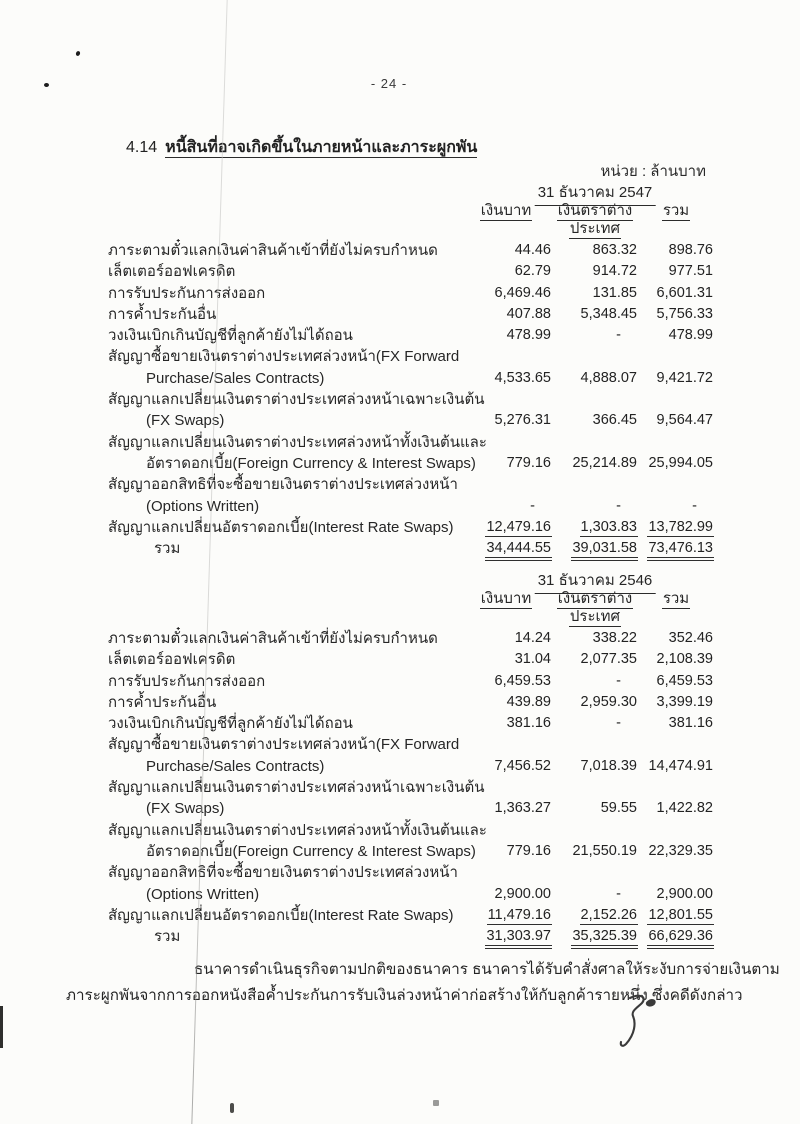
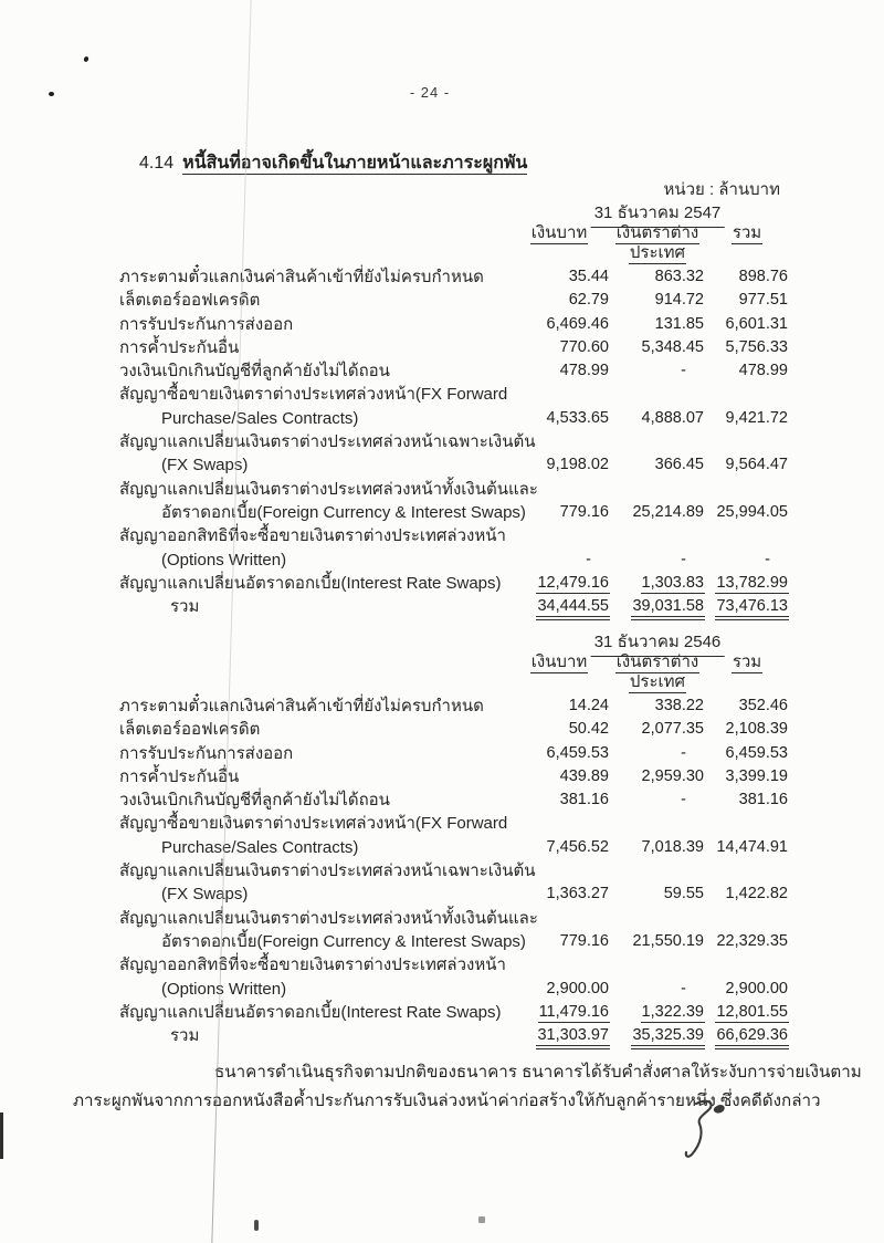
  - 24 -
  4.14 หนี้สินที่อาจเกิดขึ้นในภายหน้าและภาระผูกพัน
  หน่วย : ล้านบาท
  31 ธันวาคม 2547
  เงินบาท
  เงินตราต่าง
  รวม
  ประเทศ
  ภาระตามตั๋วแลกเงินค่าสินค้าเข้าที่ยังไม่ครบกำหนด
- 44.46
+ 35.44
  863.32
  898.76
  เล็ตเตอร์ออฟเครดิต
  62.79
  914.72
  977.51
  การรับประกันการส่งออก
  6,469.46
  131.85
  6,601.31
  การค้ำประกันอื่น
- 407.88
+ 770.60
  5,348.45
  5,756.33
  วงเงินเบิกเกินบัญชีที่ลูกค้ายังไม่ได้ถอน
  478.99
  -
  478.99
  สัญญาซื้อขายเงินตราต่างประเทศล่วงหน้า(FX Forward
  Purchase/Sales Contracts)
  4,533.65
  4,888.07
  9,421.72
  สัญญาแลกเปลี่ยนเงินตราต่างประเทศล่วงหน้าเฉพาะเงิน
  (FX Swaps)
- 5,276.31
+ 9,198.02
  366.45
  9,564.47
  สัญญาแลกเปลี่ยนเงินตราต่างประเทศล่วงหน้าทั้งเงินต้น
  อัตราดอกเบี้ย(Foreign Currency & Interest Swaps)
  779.16
  25,214.89
  25,994.05
  สัญญาออกสิทธิที่จะซื้อขายเงินตราต่างประเทศล่วงหน้า
  (Options Written)
  -
  -
  -
  สัญญาแลกเปลี่ยนอัตราดอกเบี้ย(Interest Rate Swaps)
  12,479.16
  1,303.83
  13,782.99
  รวม
  34,444.55
  39,031.58
  73,476.13
  31 ธันวาคม 2546
  เงินบาท
  เงินตราต่าง
  รวม
  ประเทศ
  ภาระตามตั๋วแลกเงินค่าสินค้าเข้าที่ยังไม่ครบกำหนด
  14.24
  338.22
  352.46
  เล็ตเตอร์ออฟเครดิต
- 31.04
+ 50.42
  2,077.35
  2,108.39
  การรับประกันการส่งออก
  6,459.53
  -
  6,459.53
  การค้ำประกันอื่น
  439.89
  2,959.30
  3,399.19
  วงเงินเบิกเกินบัญชีที่ลูกค้ายังไม่ได้ถอน
  381.16
  -
  381.16
  สัญญาซื้อขายเงินตราต่างประเทศล่วงหน้า(FX Forward
  Purchase/Sales Contracts)
  7,456.52
  7,018.39
  14,474.91
  สัญญาแลกเปลี่ยนเงินตราต่างประเทศล่วงหน้าเฉพาะเงิน
  (FX Swaps)
  1,363.27
  59.55
  1,422.82
  สัญญาแลกเปลี่ยนเงินตราต่างประเทศล่วงหน้าทั้งเงินต้น
  อัตราดอกเบี้ย(Foreign Currency & Interest Swaps)
  779.16
  21,550.19
  22,329.35
  สัญญาออกสิทธิที่จะซื้อขายเงินตราต่างประเทศล่วงหน้า
  (Options Written)
  2,900.00
  -
  2,900.00
  สัญญาแลกเปลี่ยนอัตราดอกเบี้ย(Interest Rate Swaps)
  11,479.16
- 2,152.26
+ 1,322.39
  12,801.55
  รวม
  31,303.97
  35,325.39
  66,629.36
  ธนาคารดำเนินธุรกิจตามปกติของธนาคาร ธนาคารได้รับคำสั่งศาลให้ระงับการจ่ายเงินตาม
  ภาระผูกพันจากการออกหนังสือค้ำประกันการรับเงินล่วงหน้าค่าก่อสร้างให้กับลูกค้ารายหง ซึ่งคดีดังกล่าว
